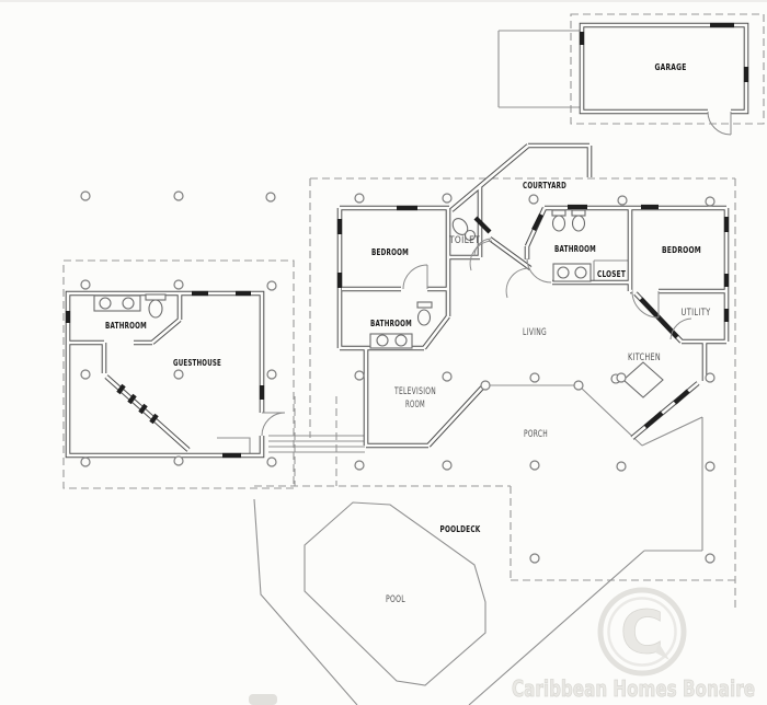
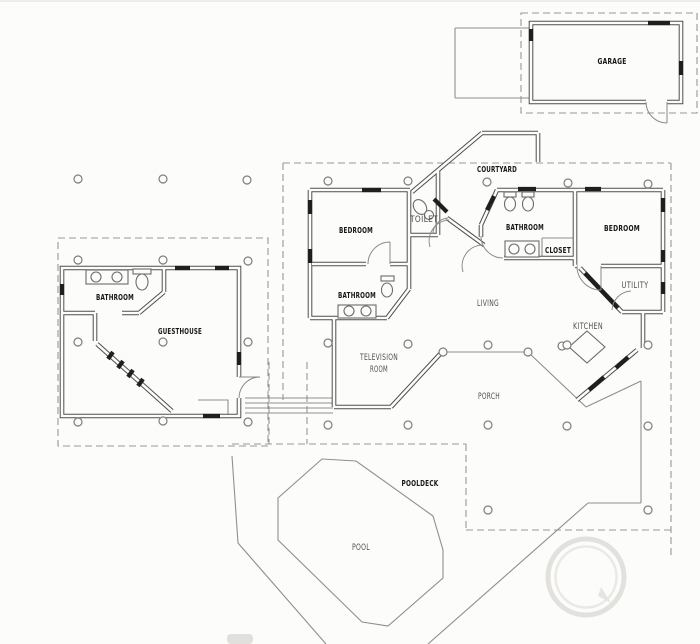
- C
- Caribbean Homes Bonaire
  GARAGE
  COURTYARD
  TOILET
  BEDROOM
  BATHROOM
  BATHROOM
  BEDROOM
  CLOSET
  UTILITY
  LIVING
  KITCHEN
  TELEVISION
  ROOM
  PORCH
  BATHROOM
  GUESTHOUSE
  POOLDECK
  POOL
